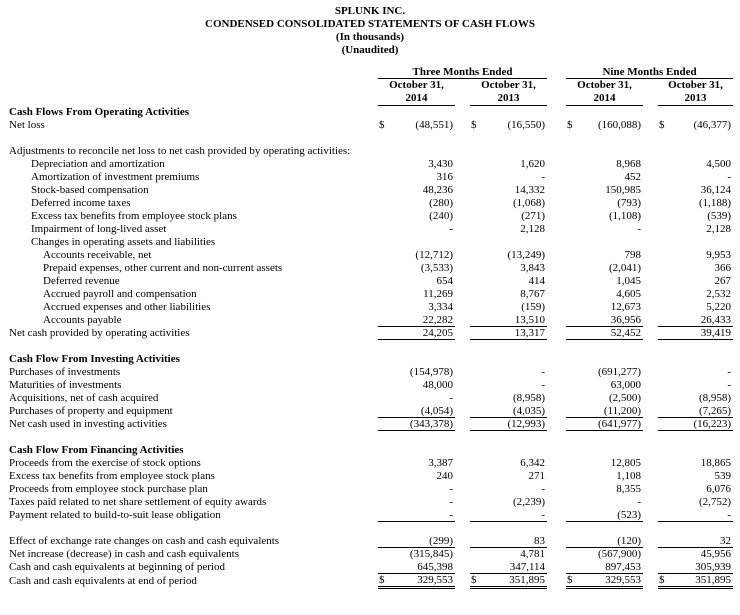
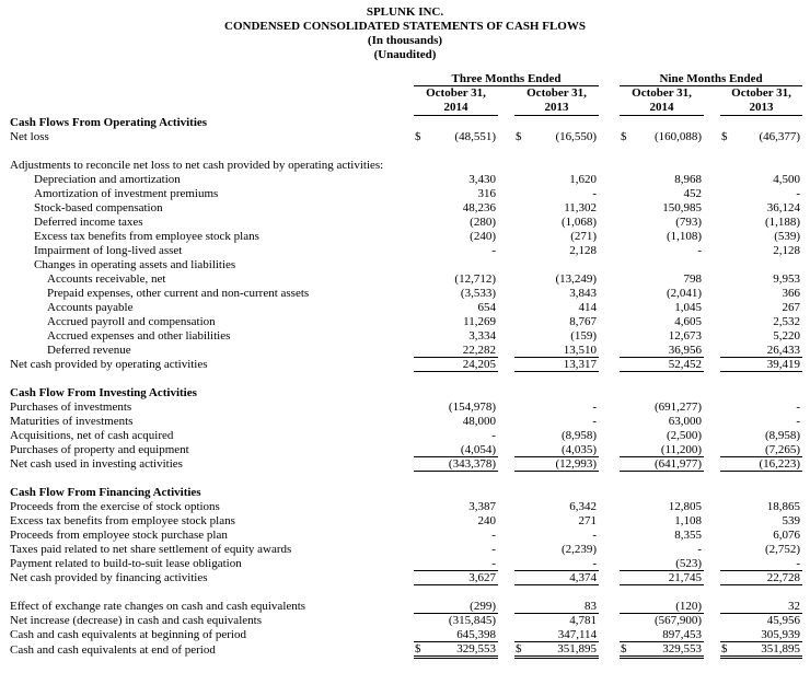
  SPLUNK INC.
  CONDENSED CONSOLIDATED STATEMENTS OF CASH FLOWS
  (In thousands)
  (Unaudited)
  	Three Months Ended		Nine Months Ended
  	October 31,2014		October 31,2013		October 31,2014		October 31,2013
  Cash Flows From Operating Activities
  Net loss	$	(48,551)		$	(16,550)		$	(160,088)		$	(46,377)
  Adjustments to reconcile net loss to net cash provided by operating activities:
  Depreciation and amortization		3,430			1,620			8,968			4,500
  Amortization of investment premiums		316			-			452			-
- Stock-based compensation		48,236			14,332			150,985			36,124
+ Stock-based compensation		48,236			11,302			150,985			36,124
  Deferred income taxes		(280)			(1,068)			(793)			(1,188)
  Excess tax benefits from employee stock plans		(240)			(271)			(1,108)			(539)
  Impairment of long-lived asset		-			2,128			-			2,128
  Changes in operating assets and liabilities
  Accounts receivable, net		(12,712)			(13,249)			798			9,953
  Prepaid expenses, other current and non-current assets		(3,533)			3,843			(2,041)			366
- Deferred revenue		654			414			1,045			267
+ Accounts payable		654			414			1,045			267
  Accrued payroll and compensation		11,269			8,767			4,605			2,532
  Accrued expenses and other liabilities		3,334			(159)			12,673			5,220
- Accounts payable		22,282			13,510			36,956			26,433
+ Deferred revenue		22,282			13,510			36,956			26,433
  Net cash provided by operating activities		24,205			13,317			52,452			39,419
  Cash Flow From Investing Activities
  Purchases of investments		(154,978)			-			(691,277)			-
  Maturities of investments		48,000			-			63,000			-
  Acquisitions, net of cash acquired		-			(8,958)			(2,500)			(8,958)
  Purchases of property and equipment		(4,054)			(4,035)			(11,200)			(7,265)
  Net cash used in investing activities		(343,378)			(12,993)			(641,977)			(16,223)
  Cash Flow From Financing Activities
  Proceeds from the exercise of stock options		3,387			6,342			12,805			18,865
  Excess tax benefits from employee stock plans		240			271			1,108			539
  Proceeds from employee stock purchase plan		-			-			8,355			6,076
  Taxes paid related to net share settlement of equity awards		-			(2,239)			-			(2,752)
  Payment related to build-to-suit lease obligation		-			-			(523)			-
+ Net cash provided by financing activities		3,627			4,374			21,745			22,728
  Effect of exchange rate changes on cash and cash equivalents		(299)			83			(120)			32
  Net increase (decrease) in cash and cash equivalents		(315,845)			4,781			(567,900)			45,956
  Cash and cash equivalents at beginning of period		645,398			347,114			897,453			305,939
  Cash and cash equivalents at end of period	$	329,553		$	351,895		$	329,553		$	351,895
